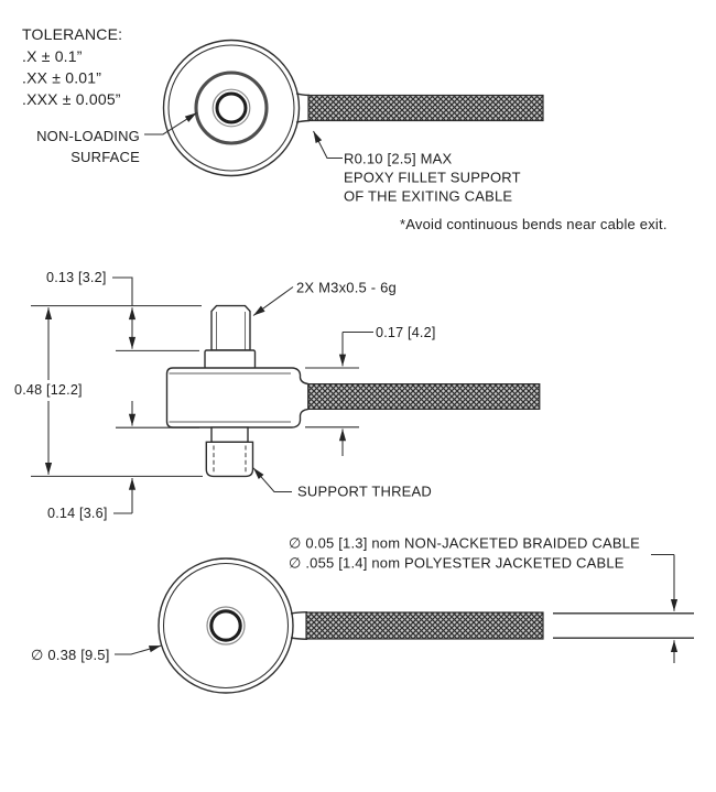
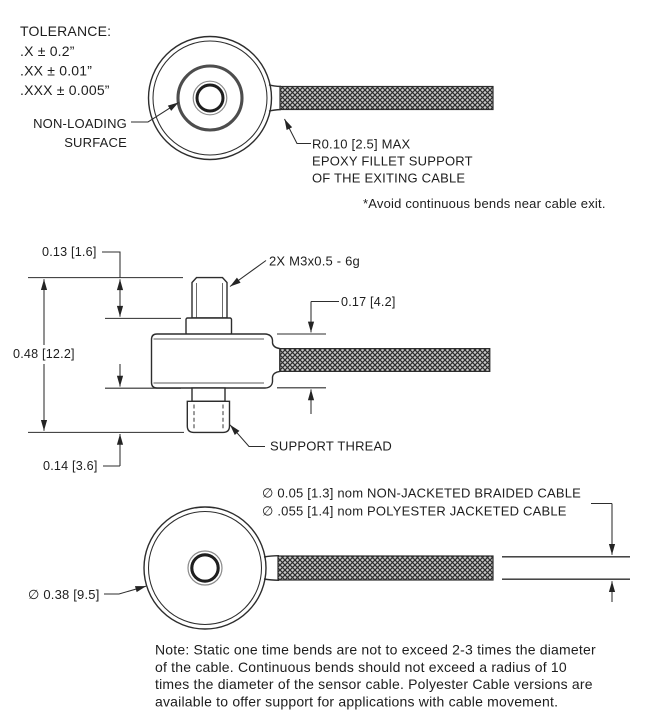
  NON-LOADING
  SURFACE
  R0.10 [2.5] MAX
  EPOXY FILLET SUPPORT
  OF THE EXITING CABLE
  *Avoid continuous bends near cable exit.
  TOLERANCE:
- .X ± 0.1”
+ .X ± 0.2”
  .XX ± 0.01”
  .XXX ± 0.005”
  0.48 [12.2]
- 0.13 [3.2]
+ 0.13 [1.6]
  0.14 [3.6]
  0.17 [4.2]
  2X M3x0.5 - 6g
  SUPPORT THREAD
  ∅ 0.05 [1.3] nom NON-JACKETED BRAIDED CABLE
  ∅ .055 [1.4] nom POLYESTER JACKETED CABLE
  ∅ 0.38 [9.5]
+ Note: Static one time bends are not to exceed 2-3 times the diameter
+ of the cable. Continuous bends should not exceed a radius of 10
+ times the diameter of the sensor cable. Polyester Cable versions are
+ available to offer support for applications with cable movement.
